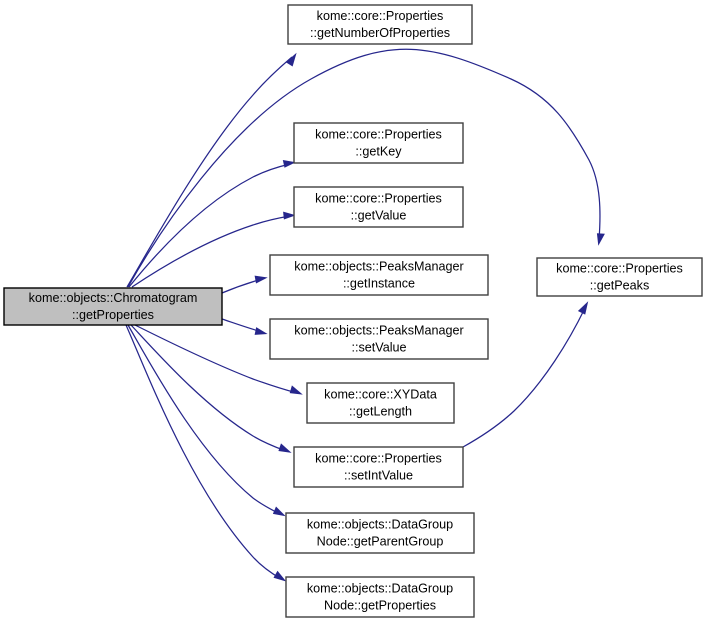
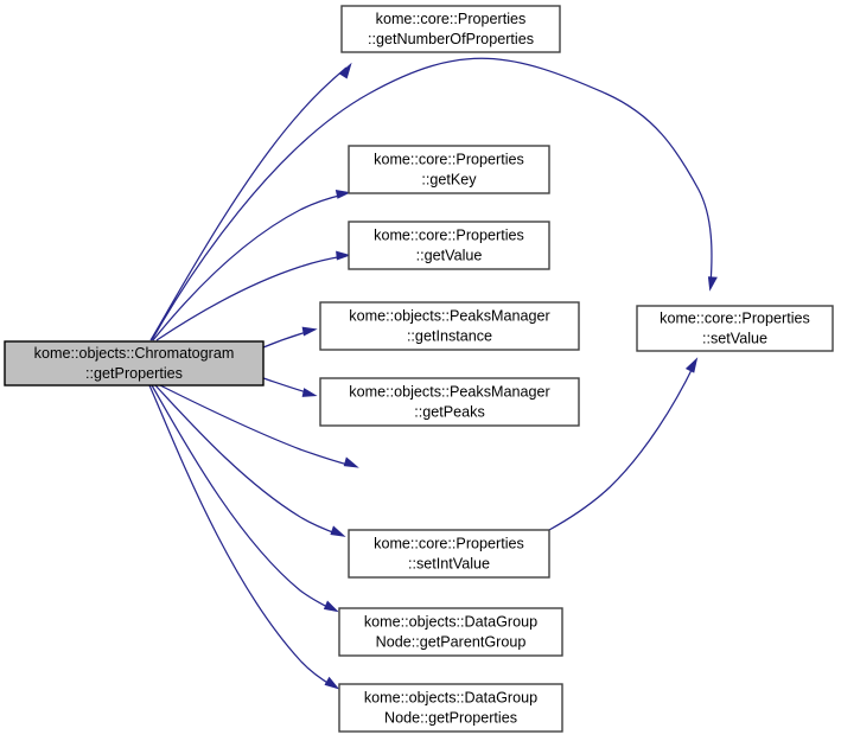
  kome::objects::Chromatogram
  ::getProperties
  kome::core::Properties
  ::getNumberOfProperties
  kome::core::Properties
  ::getKey
  kome::core::Properties
  ::getValue
  kome::objects::PeaksManager
  ::getInstance
  kome::objects::PeaksManager
- ::setValue
+ ::getPeaks
- kome::core::XYData
- ::getLength
  kome::core::Properties
  ::setIntValue
  kome::objects::DataGroup
  Node::getParentGroup
  kome::objects::DataGroup
  Node::getProperties
  kome::core::Properties
- ::getPeaks
+ ::setValue
